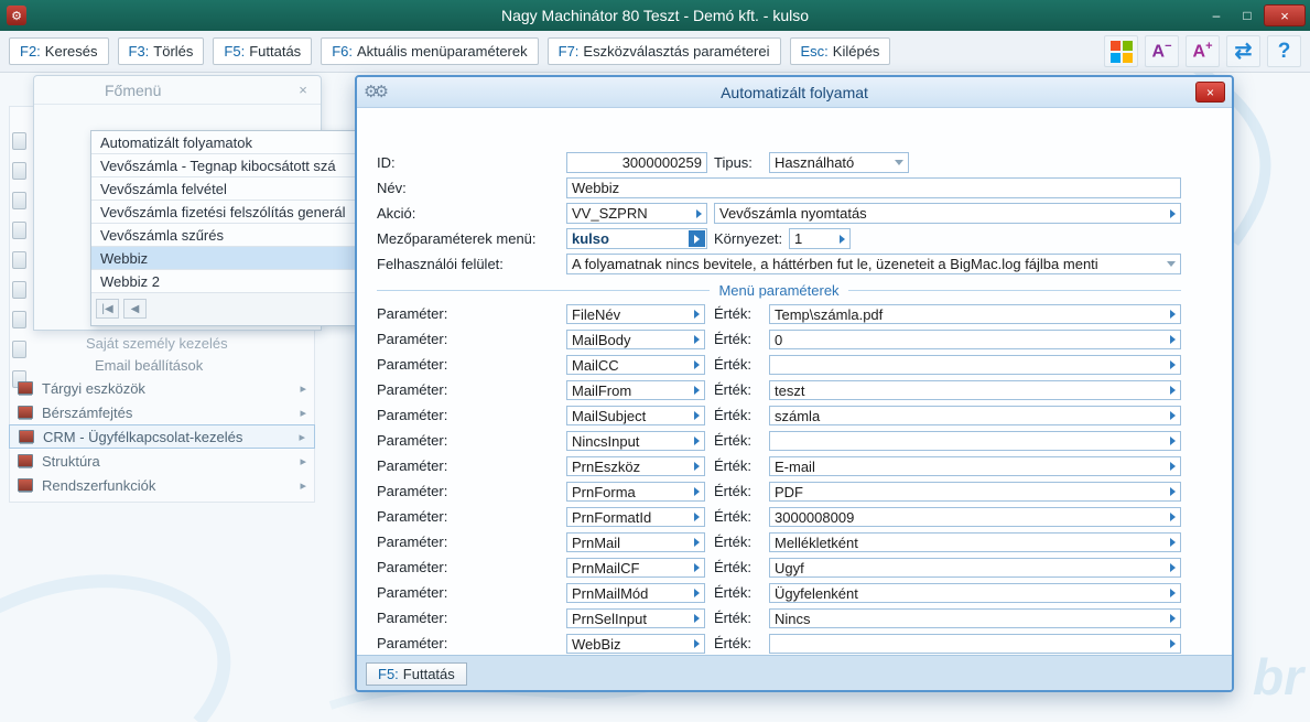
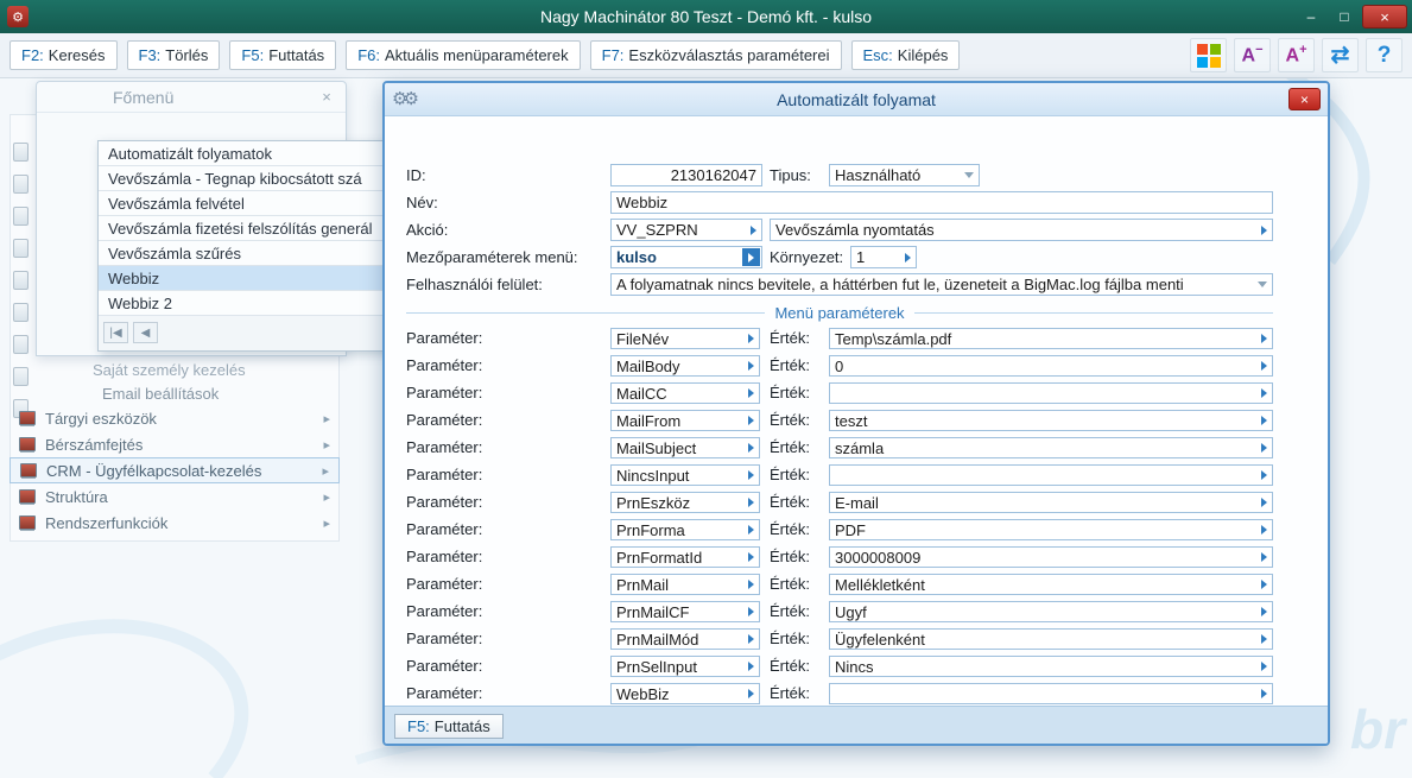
  br
  ⚙
  Nagy Machinátor 80 Teszt - Demó kft. - kulso
  –
  □
  ×
  F2:
  Keresés
  F3:
  Törlés
  F5:
  Futtatás
  F6:
  Aktuális menüparaméterek
  F7:
  Eszközválasztás paraméterei
  Esc:
  Kilépés
  A−
  A+
  ⇄
  ?
  Saját személy kezelés
  Email beállítások
  Tárgyi eszközök
  ▸
  Bérszámfejtés
  ▸
  CRM - Ügyfélkapcsolat-kezelés
  ▸
  Struktúra
  ▸
  Rendszerfunkciók
  ▸
  Főmenü
  ×
  Automatizált folyamatok
  Vevőszámla - Tegnap kibocsátott szá
  Vevőszámla felvétel
  Vevőszámla fizetési felszólítás generál
  Vevőszámla szűrés
  Webbiz
  Webbiz 2
  |◀
  ◀
  Automatizált folyamat
  ⚙⚙
  ×
  ID:
- 3000000259
+ 2130162047
  Tipus:
  Használható
  Név:
  Webbiz
  Akció:
  VV_SZPRN
  Vevőszámla nyomtatás
  Mezőparaméterek menü:
  kulso
  Környezet:
  1
  Felhasználói felület:
  A folyamatnak nincs bevitele, a háttérben fut le, üzeneteit a BigMac.log fájlba menti
  Menü paraméterek
  Paraméter:
  FileNév
  Érték:
  Temp\számla.pdf
  Paraméter:
  MailBody
  Érték:
  0
  Paraméter:
  MailCC
  Érték:
  Paraméter:
  MailFrom
  Érték:
  teszt
  Paraméter:
  MailSubject
  Érték:
  számla
  Paraméter:
  NincsInput
  Érték:
  Paraméter:
  PrnEszköz
  Érték:
  E-mail
  Paraméter:
  PrnForma
  Érték:
  PDF
  Paraméter:
  PrnFormatId
  Érték:
  3000008009
  Paraméter:
  PrnMail
  Érték:
  Mellékletként
  Paraméter:
  PrnMailCF
  Érték:
  Ugyf
  Paraméter:
  PrnMailMód
  Érték:
  Ügyfelenként
  Paraméter:
  PrnSelInput
  Érték:
  Nincs
  Paraméter:
  WebBiz
  Érték:
  F5:
  Futtatás
